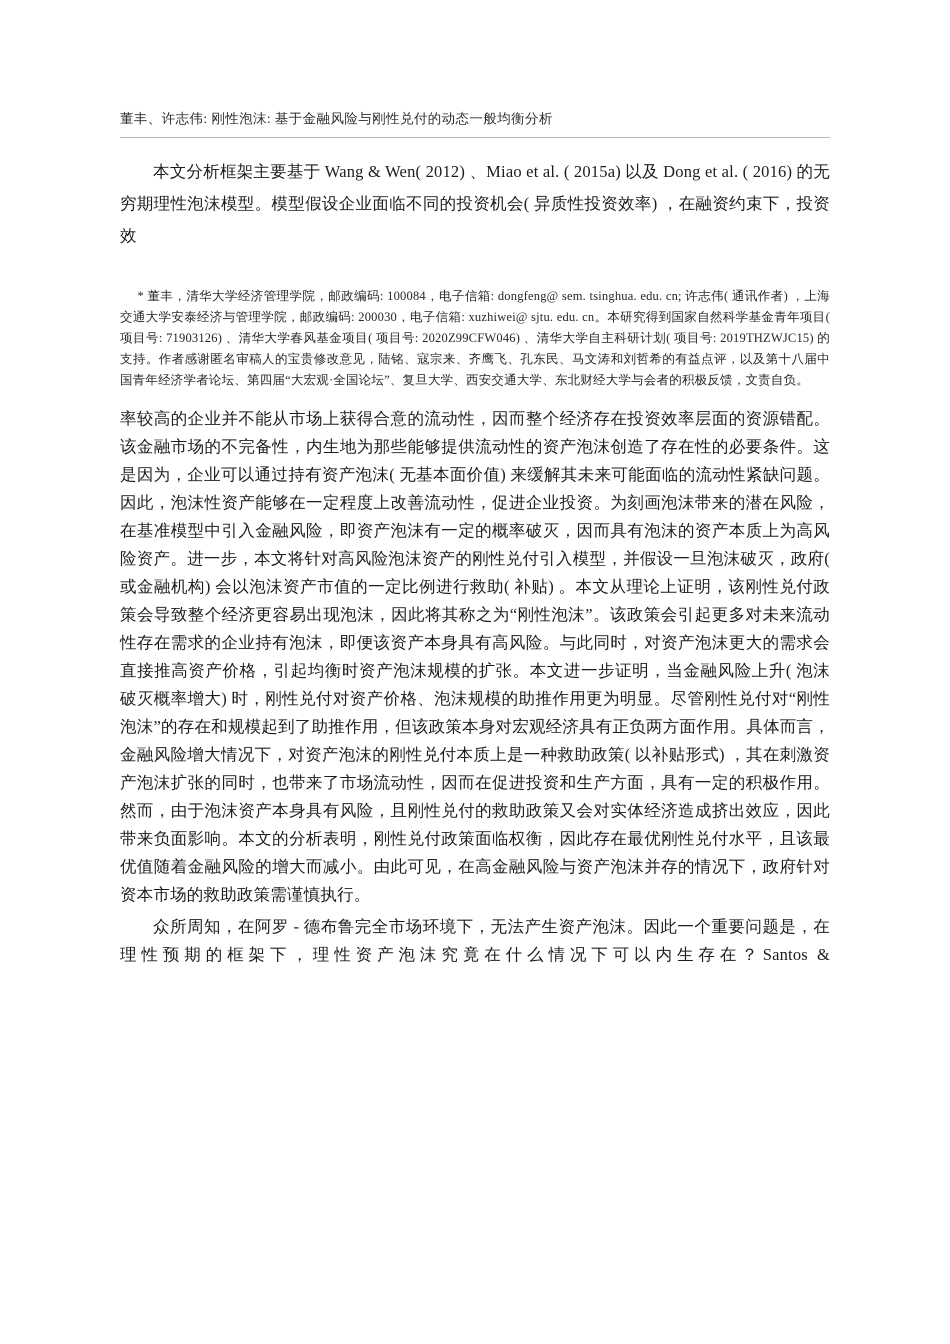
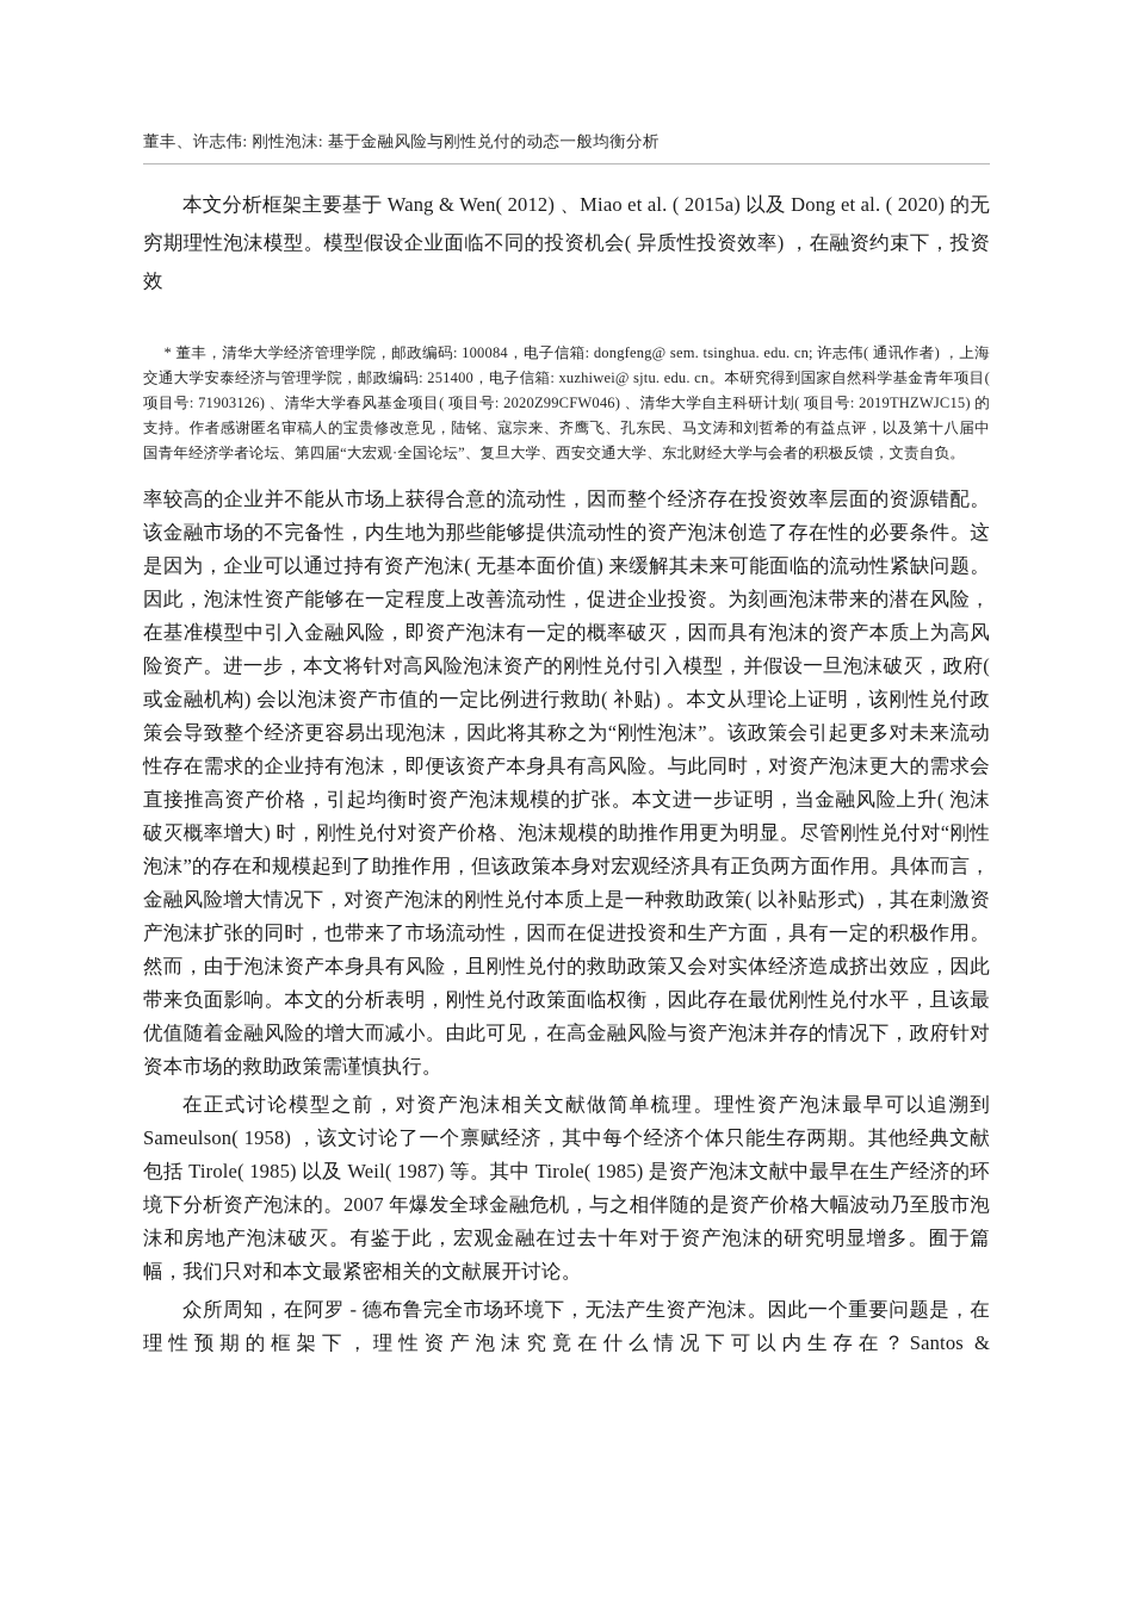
  董丰、许志伟: 刚性泡沫: 基于金融风险与刚性兑付的动态一般均衡分析
- 本文分析框架主要基于 Wang & Wen( 2012) 、Miao et al. ( 2015a) 以及 Dong et al. ( 2016) 的无穷期理性泡沫模型。模型假设企业面临不同的投资机会( 异质性投资效率) ，在融资约束下，投资效
+ 本文分析框架主要基于 Wang & Wen( 2012) 、Miao et al. ( 2015a) 以及 Dong et al. ( 2020) 的无穷期理性泡沫模型。模型假设企业面临不同的投资机会( 异质性投资效率) ，在融资约束下，投资效
- * 董丰，清华大学经济管理学院，邮政编码: 100084，电子信箱: dongfeng@ sem. tsinghua. edu. cn; 许志伟( 通讯作者) ，上海交通大学安泰经济与管理学院，邮政编码: 200030，电子信箱: xuzhiwei@ sjtu. edu. cn。本研究得到国家自然科学基金青年项目( 项目号: 71903126) 、清华大学春风基金项目( 项目号: 2020Z99CFW046) 、清华大学自主科研计划( 项目号: 2019THZWJC15) 的支持。作者感谢匿名审稿人的宝贵修改意见，陆铭、寇宗来、齐鹰飞、孔东民、马文涛和刘哲希的有益点评，以及第十八届中国青年经济学者论坛、第四届“大宏观·全国论坛”、复旦大学、西安交通大学、东北财经大学与会者的积极反馈，文责自负。
+ * 董丰，清华大学经济管理学院，邮政编码: 100084，电子信箱: dongfeng@ sem. tsinghua. edu. cn; 许志伟( 通讯作者) ，上海交通大学安泰经济与管理学院，邮政编码: 251400，电子信箱: xuzhiwei@ sjtu. edu. cn。本研究得到国家自然科学基金青年项目( 项目号: 71903126) 、清华大学春风基金项目( 项目号: 2020Z99CFW046) 、清华大学自主科研计划( 项目号: 2019THZWJC15) 的支持。作者感谢匿名审稿人的宝贵修改意见，陆铭、寇宗来、齐鹰飞、孔东民、马文涛和刘哲希的有益点评，以及第十八届中国青年经济学者论坛、第四届“大宏观·全国论坛”、复旦大学、西安交通大学、东北财经大学与会者的积极反馈，文责自负。
  率较高的企业并不能从市场上获得合意的流动性，因而整个经济存在投资效率层面的资源错配。该金融市场的不完备性，内生地为那些能够提供流动性的资产泡沫创造了存在性的必要条件。这是因为，企业可以通过持有资产泡沫( 无基本面价值) 来缓解其未来可能面临的流动性紧缺问题。因此，泡沫性资产能够在一定程度上改善流动性，促进企业投资。为刻画泡沫带来的潜在风险，在基准模型中引入金融风险，即资产泡沫有一定的概率破灭，因而具有泡沫的资产本质上为高风险资产。进一步，本文将针对高风险泡沫资产的刚性兑付引入模型，并假设一旦泡沫破灭，政府( 或金融机构) 会以泡沫资产市值的一定比例进行救助( 补贴) 。本文从理论上证明，该刚性兑付政策会导致整个经济更容易出现泡沫，因此将其称之为“刚性泡沫”。该政策会引起更多对未来流动性存在需求的企业持有泡沫，即便该资产本身具有高风险。与此同时，对资产泡沫更大的需求会直接推高资产价格，引起均衡时资产泡沫规模的扩张。本文进一步证明，当金融风险上升( 泡沫破灭概率增大) 时，刚性兑付对资产价格、泡沫规模的助推作用更为明显。尽管刚性兑付对“刚性泡沫”的存在和规模起到了助推作用，但该政策本身对宏观经济具有正负两方面作用。具体而言，金融风险增大情况下，对资产泡沫的刚性兑付本质上是一种救助政策( 以补贴形式) ，其在刺激资产泡沫扩张的同时，也带来了市场流动性，因而在促进投资和生产方面，具有一定的积极作用。然而，由于泡沫资产本身具有风险，且刚性兑付的救助政策又会对实体经济造成挤出效应，因此带来负面影响。本文的分析表明，刚性兑付政策面临权衡，因此存在最优刚性兑付水平，且该最优值随着金融风险的增大而减小。由此可见，在高金融风险与资产泡沫并存的情况下，政府针对资本市场的救助政策需谨慎执行。
+ 在正式讨论模型之前，对资产泡沫相关文献做简单梳理。理性资产泡沫最早可以追溯到 Sameulson( 1958) ，该文讨论了一个禀赋经济，其中每个经济个体只能生存两期。其他经典文献包括 Tirole( 1985) 以及 Weil( 1987) 等。其中 Tirole( 1985) 是资产泡沫文献中最早在生产经济的环境下分析资产泡沫的。2007 年爆发全球金融危机，与之相伴随的是资产价格大幅波动乃至股市泡沫和房地产泡沫破灭。有鉴于此，宏观金融在过去十年对于资产泡沫的研究明显增多。囿于篇幅，我们只对和本文最紧密相关的文献展开讨论。
  众所周知，在阿罗 - 德布鲁完全市场环境下，无法产生资产泡沫。因此一个重要问题是，在理性预期的框架下，理性资产泡沫究竟在什么情况下可以内生存在？Santos &
